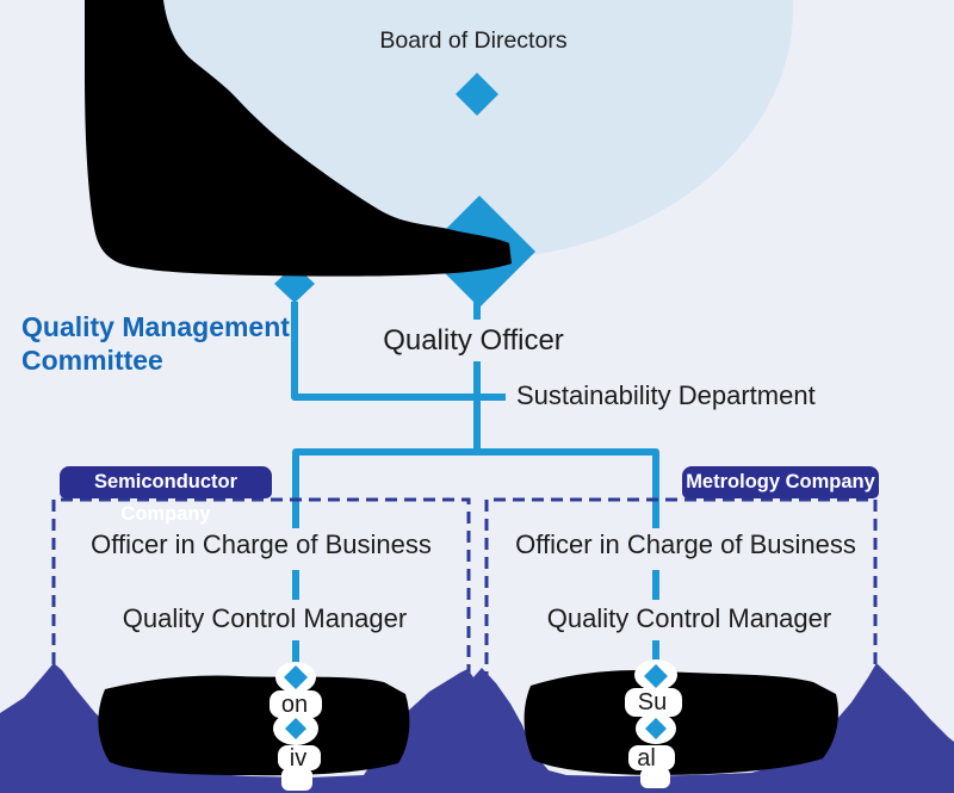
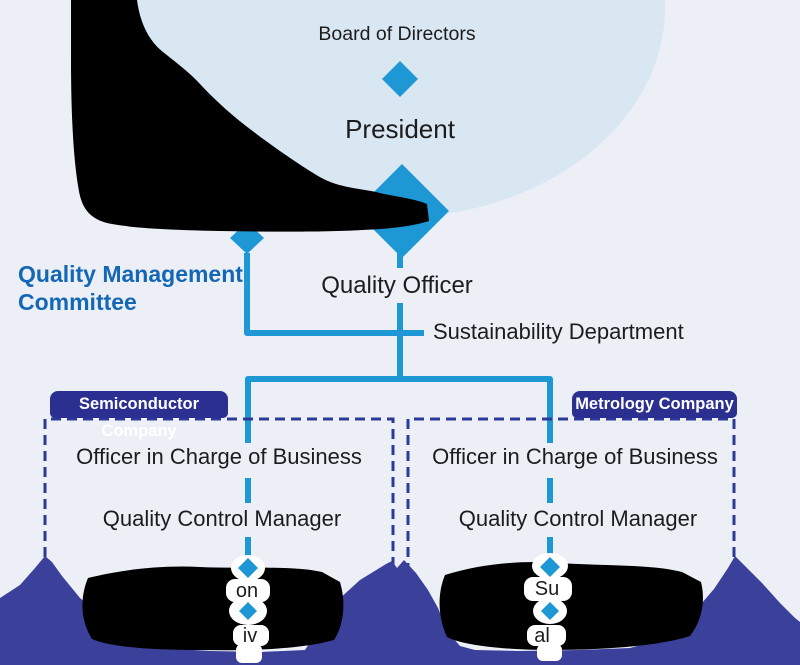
  Board of Directors
+ President
  Quality Officer
  Sustainability Department
  Quality Management Committee
  Metrology Company
  Officer in Charge of Business
  Quality Control Manager
  Officer in Charge of Business
  Quality Control Manager
  on
  iv
  Su
  al
